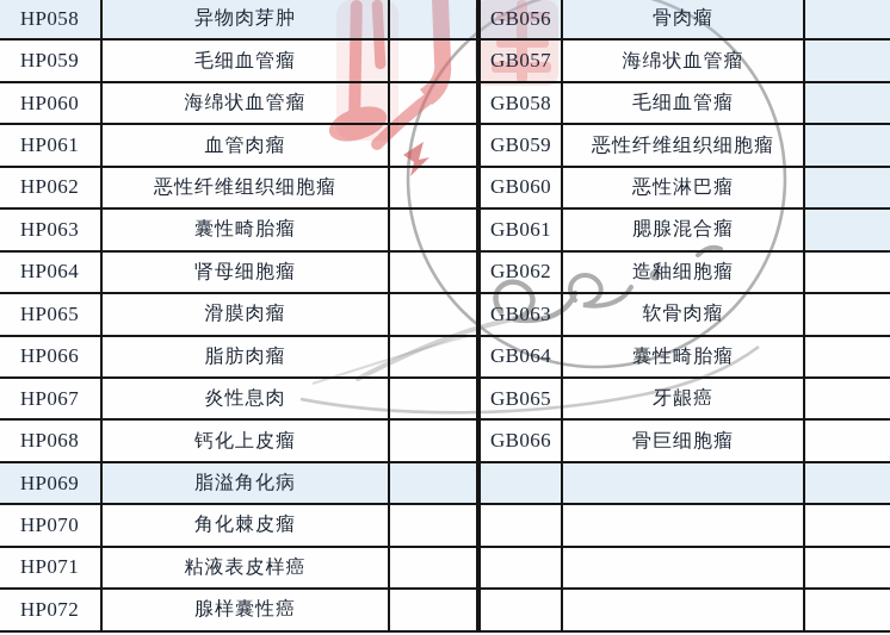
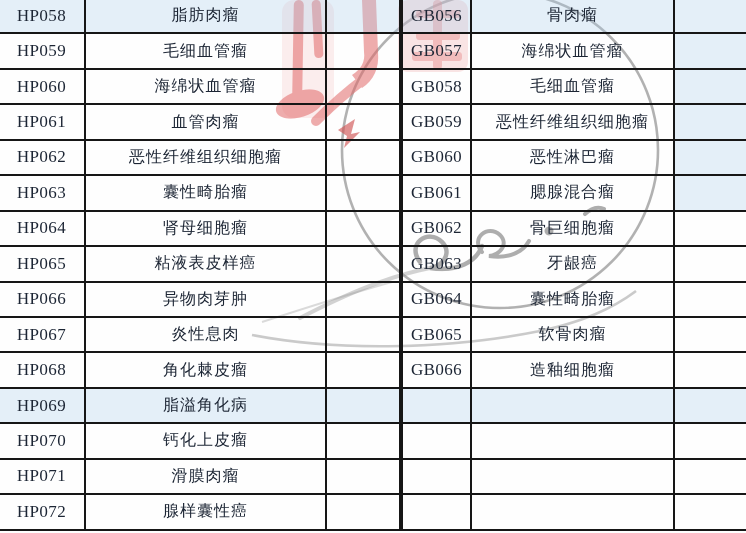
- HP058	异物肉芽肿
+ HP058	脂肪肉瘤
  HP059	毛细血管瘤
  HP060	海绵状血管瘤
  HP061	血管肉瘤
  HP062	恶性纤维组织细胞瘤
  HP063	囊性畸胎瘤
  HP064	肾母细胞瘤
- HP065	滑膜肉瘤
+ HP065	粘液表皮样癌
- HP066	脂肪肉瘤
+ HP066	异物肉芽肿
  HP067	炎性息肉
- HP068	钙化上皮瘤
+ HP068	角化棘皮瘤
  HP069	脂溢角化病
- HP070	角化棘皮瘤
+ HP070	钙化上皮瘤
- HP071	粘液表皮样癌
+ HP071	滑膜肉瘤
  HP072	腺样囊性癌
  GB056	骨肉瘤
  GB057	海绵状血管瘤
  GB058	毛细血管瘤
  GB059	恶性纤维组织细胞瘤
  GB060	恶性淋巴瘤
  GB061	腮腺混合瘤
- GB062	造釉细胞瘤
+ GB062	骨巨细胞瘤
- GB063	软骨肉瘤
+ GB063	牙龈癌
  GB064	囊性畸胎瘤
- GB065	牙龈癌
+ GB065	软骨肉瘤
- GB066	骨巨细胞瘤
+ GB066	造釉细胞瘤
